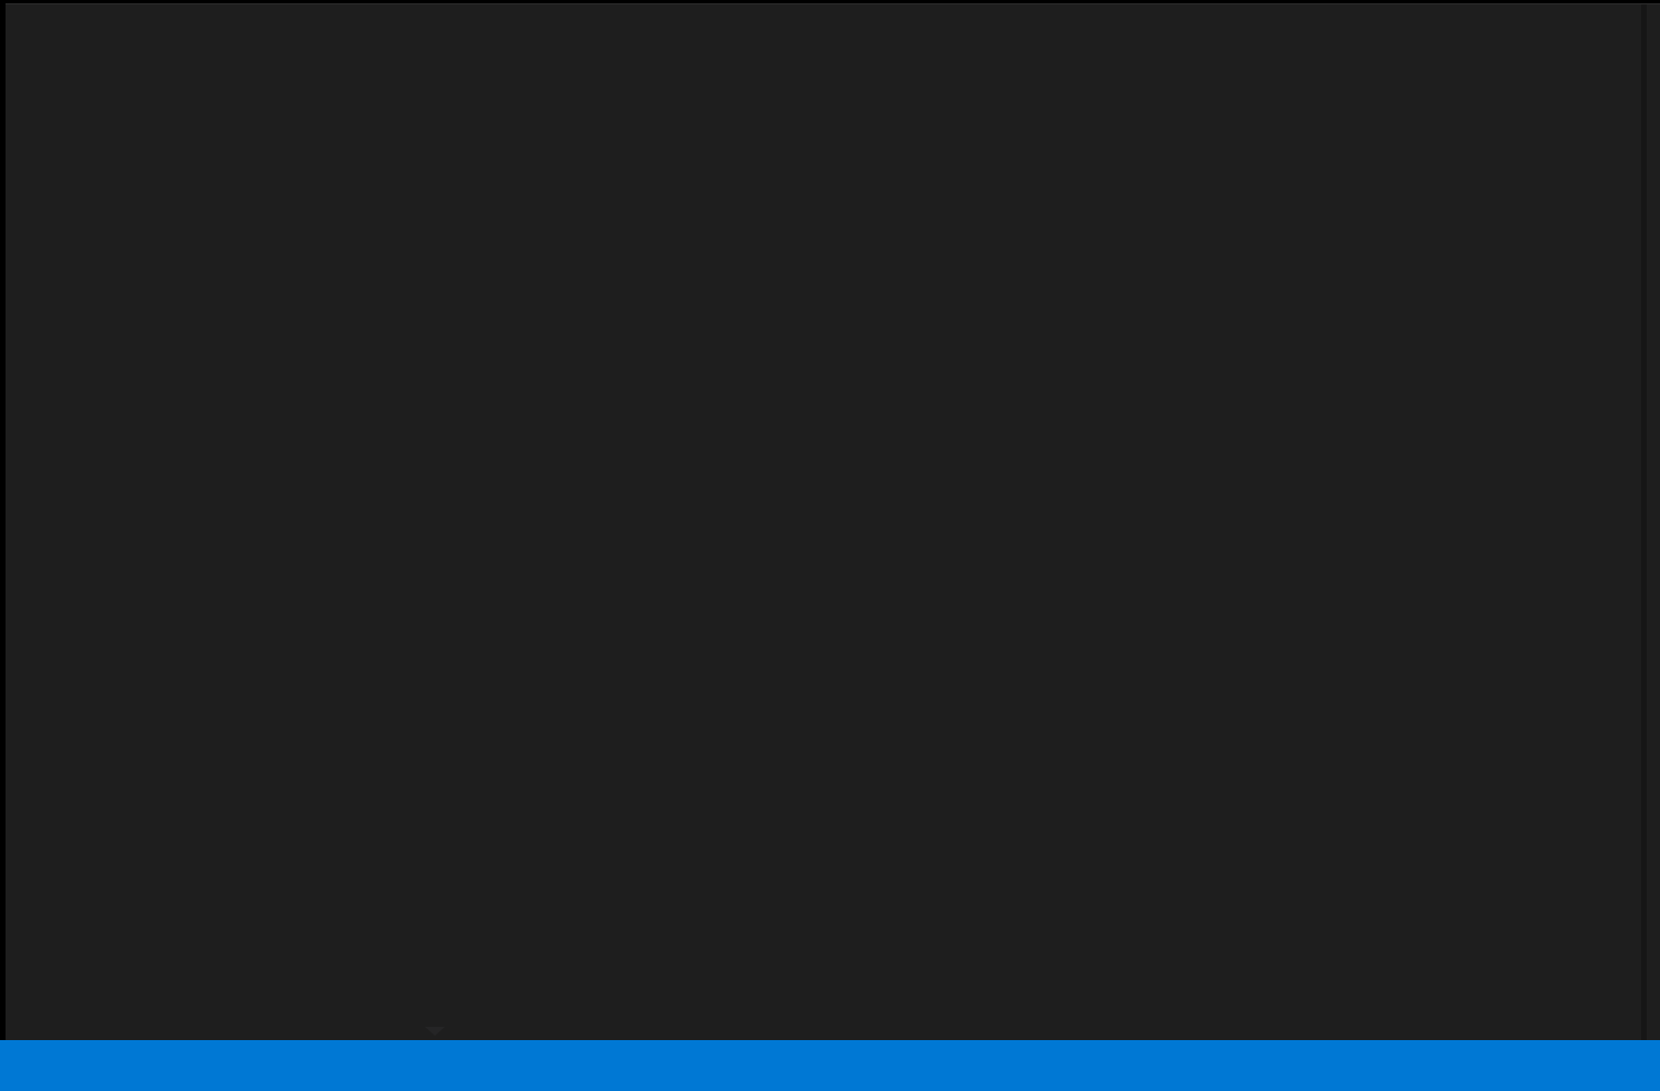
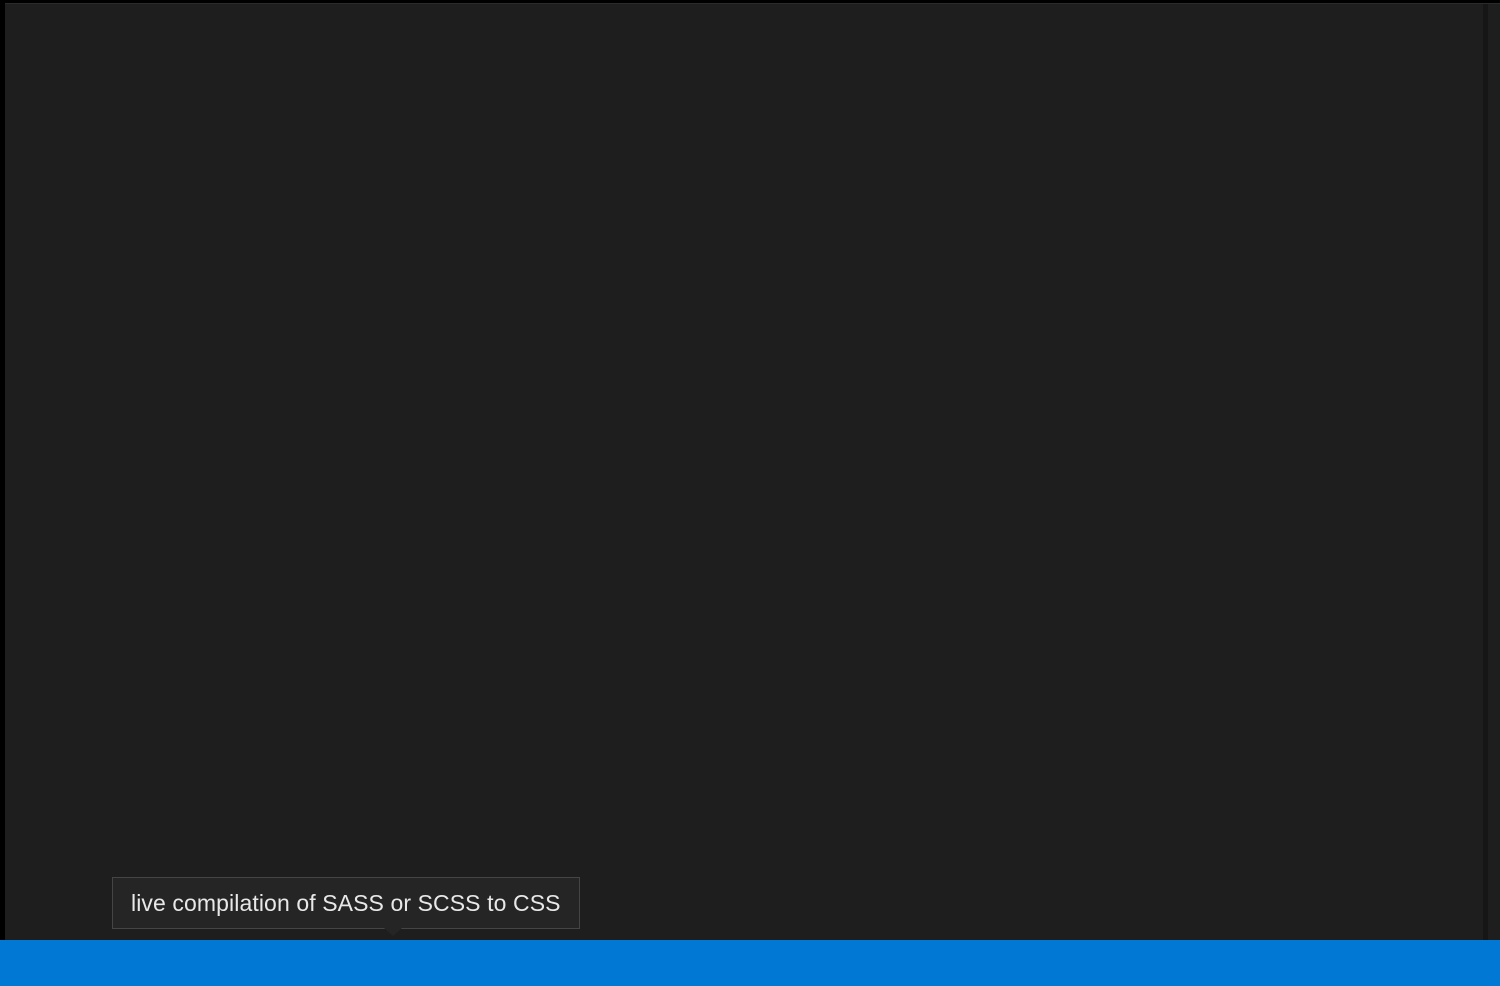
+ live compilation of SASS or SCSS to CSS
